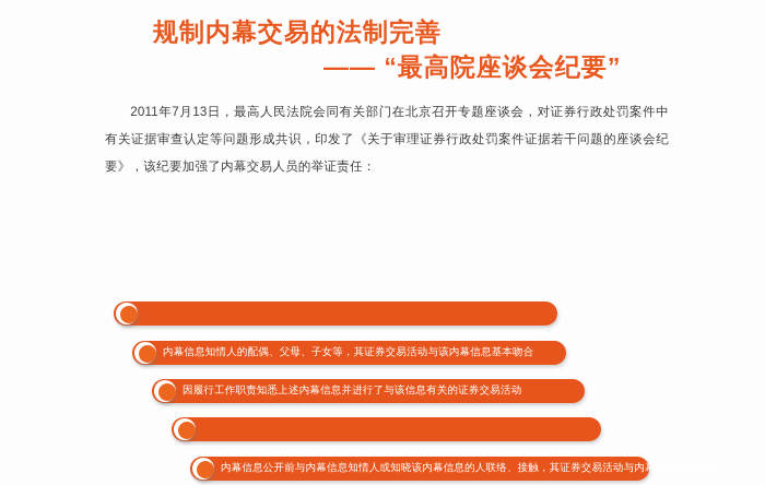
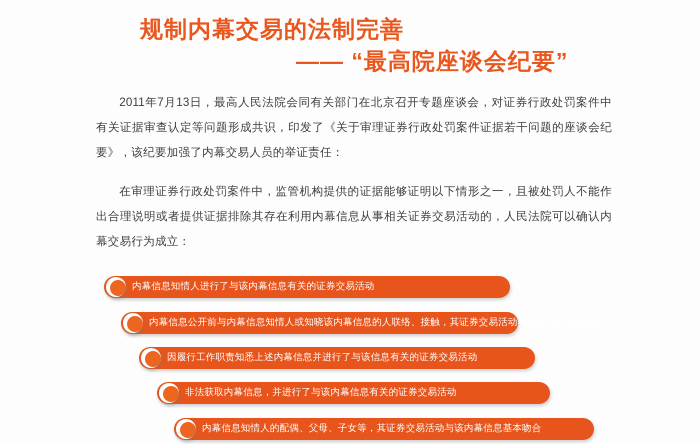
  规制内幕交易的法制完善
  —— “最高院座谈会纪要”
  2011年7月13日，最高人民法院会同有关部门在北京召开专题座谈会，对证券行政处罚案件中有关证据审查认定等问题形成共识，印发了《关于审理证券行政处罚案件证据若干问题的座谈会纪要》，该纪要加强了内幕交易人员的举证责任：
+ 在审理证券行政处罚案件中，监管机构提供的证据能够证明以下情形之一，且被处罚人不能作出合理说明或者提供证据排除其存在利用内幕信息从事相关证券交易活动的，人民法院可以确认内幕交易行为成立：
+ 内幕信息知情人进行了与该内幕信息有关的证券交易活动
- 内幕信息知情人的配偶、父母、子女等，其证券交易活动与该内幕信息基本吻合
+ 内幕信息公开前与内幕信息知情人或知晓该内幕信息的人联络、接触，其证券交易活动与内幕信息高度吻合
  因履行工作职责知悉上述内幕信息并进行了与该信息有关的证券交易活动
+ 非法获取内幕信息，并进行了与该内幕信息有关的证券交易活动
- 内幕信息公开前与内幕信息知情人或知晓该内幕信息的人联络、接触，其证券交易活动与内幕信息高度吻合
+ 内幕信息知情人的配偶、父母、子女等，其证券交易活动与该内幕信息基本吻合
